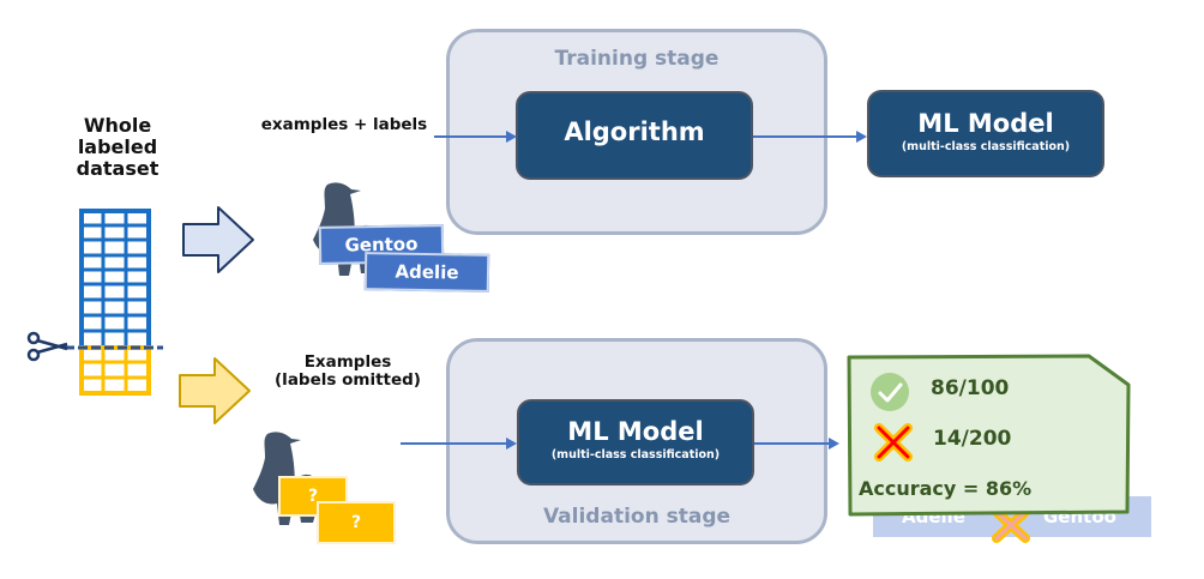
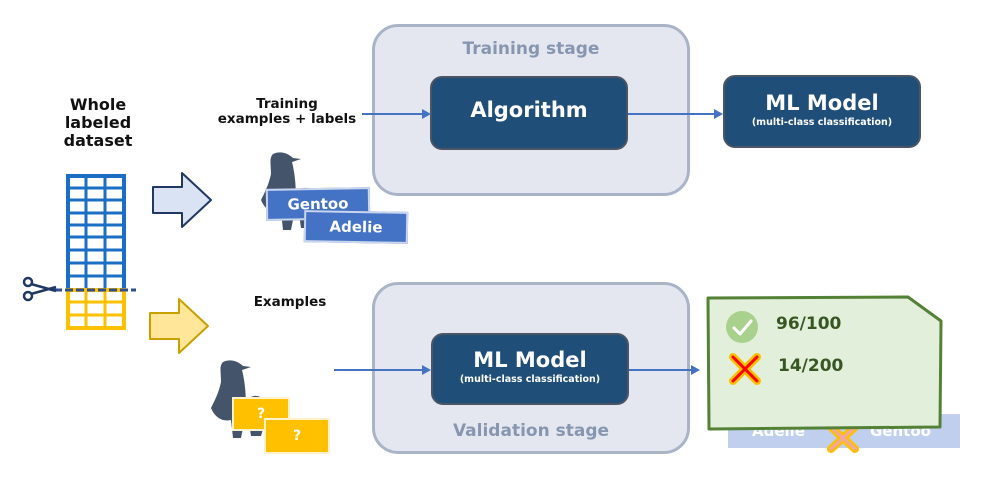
  Whole
  labeled
  dataset
+ Training
  examples + labels
  Gentoo
  Adelie
  Training stage
  Algorithm
  ML Model
  (multi-class classification)
  Examples
- (labels omitted)
  ?
  ?
  Validation stage
  ML Model
  (multi-class classification)
  Adelie
  Gentoo
- 86/100
+ 96/100
  14/200
- Accuracy = 86%
